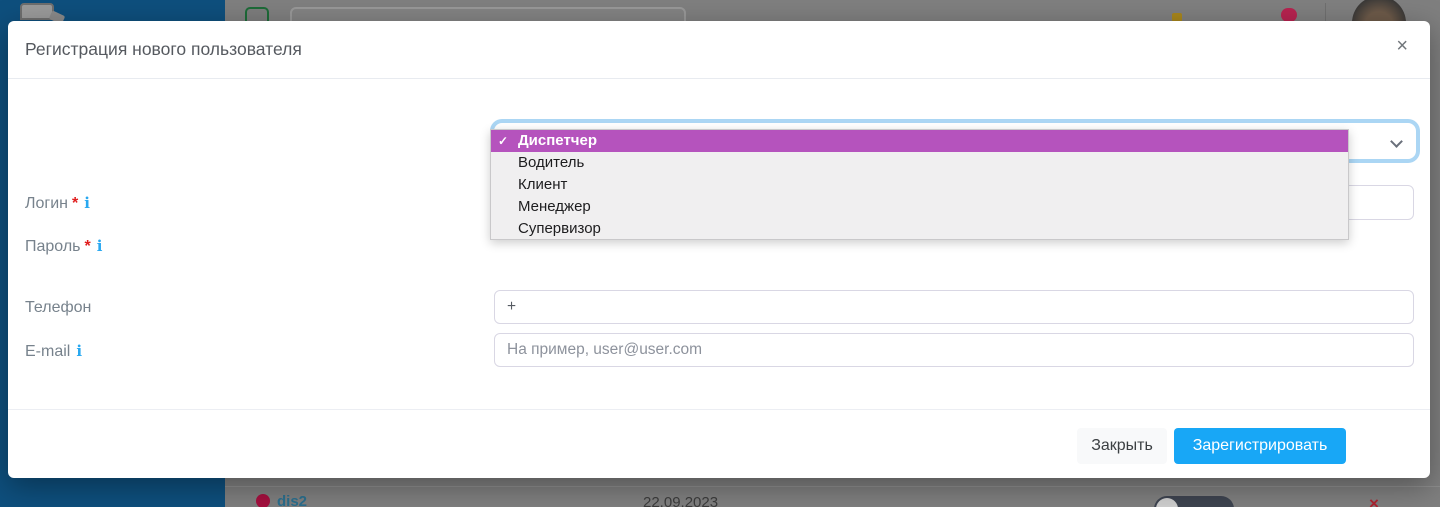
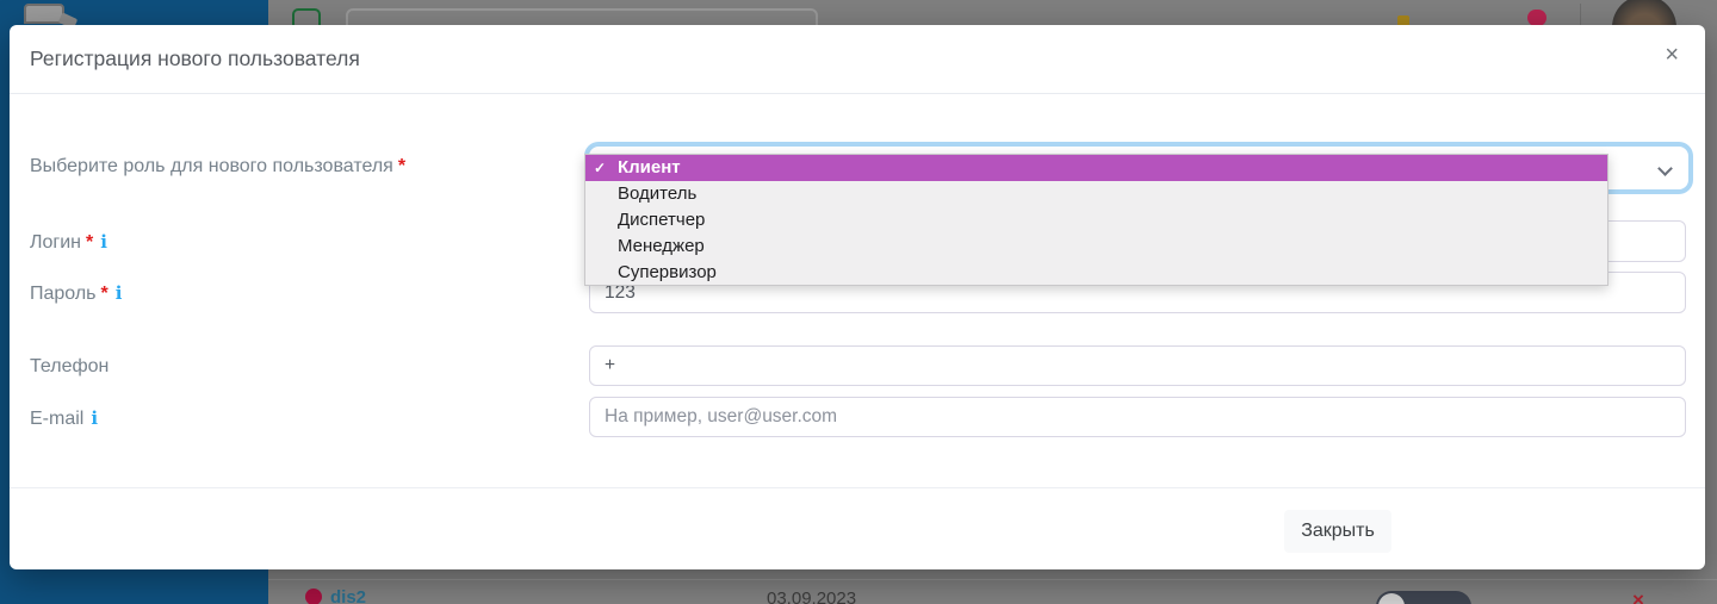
  dis2
- 22.09.2023
+ 03.09.2023
  ×
  Регистрация нового пользователя
  ×
+ Выберите роль для нового пользователя *
  Логин * i
  Пароль * i
+ 123
  Телефон
  +
  E-mail i
  На пример, user@user.com
  Закрыть
- Зарегистрировать
  ✓
- Диспетчер
+ Клиент
  Водитель
- Клиент
+ Диспетчер
  Менеджер
  Супервизор
